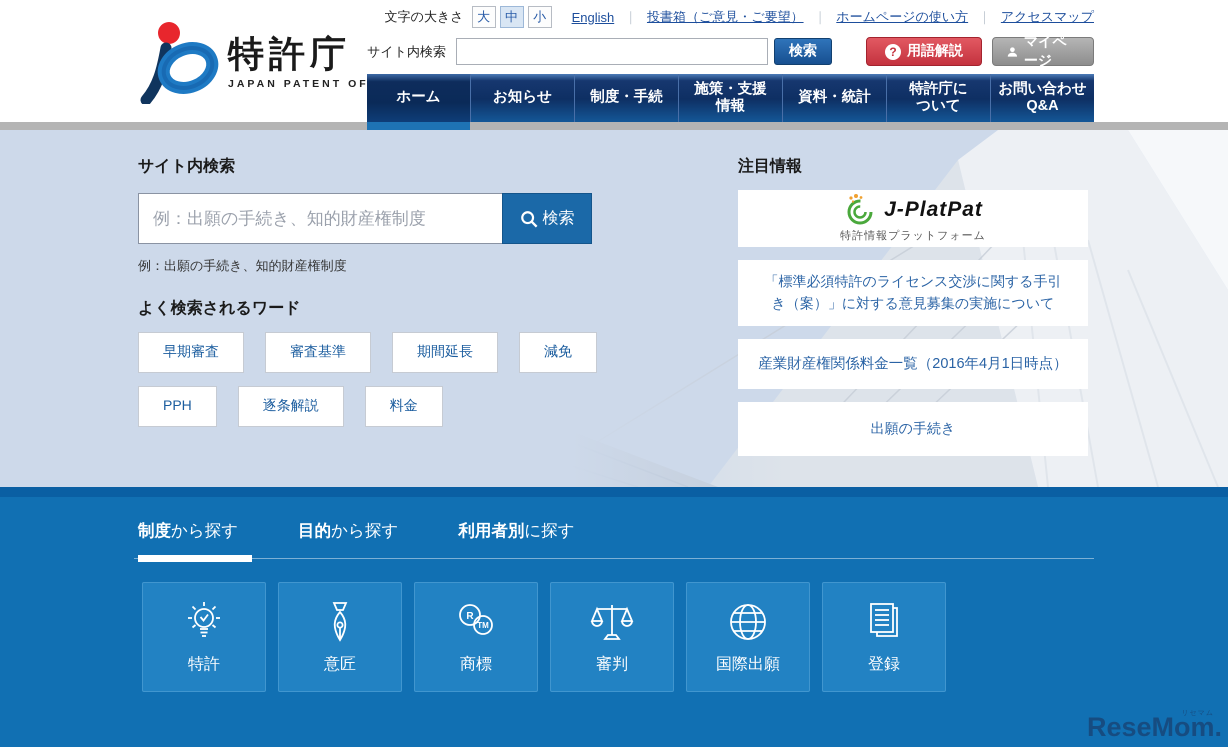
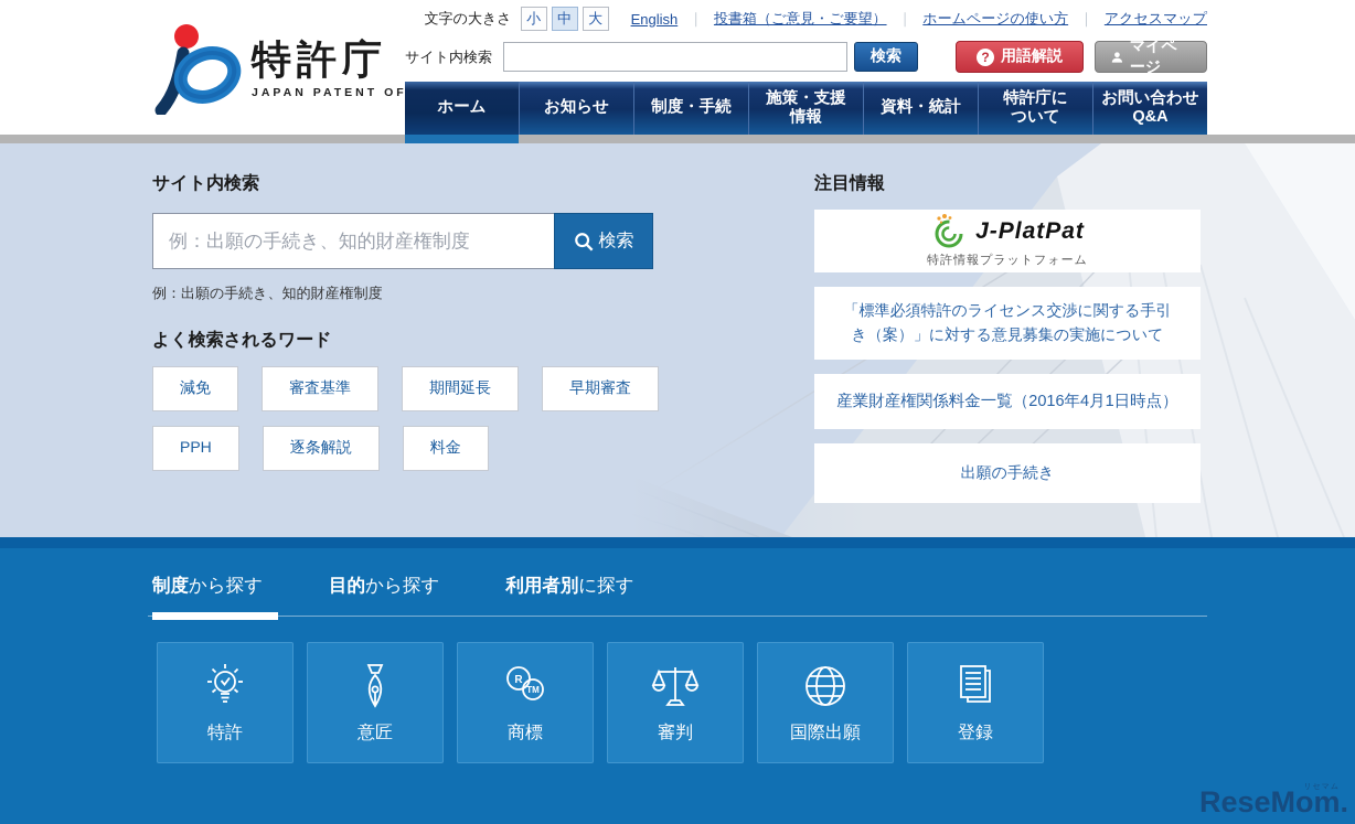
  特許庁
  JAPAN PATENT OF
  文字の大きさ
- 大
+ 小
  中
- 小
+ 大
  English
  ｜
  投書箱（ご意見・ご要望）
  ｜
  ホームページの使い方
  ｜
  アクセスマップ
  サイト内検索
  検索
  ?
  用語解説
  マイページ
  ホーム
  お知らせ
  制度・手続
  施策・支援
  情報
  資料・統計
  特許庁に
  ついて
  お問い合わせ
  Q&A
  サイト内検索
  例：出願の手続き、知的財産権制度
  検索
  例：出願の手続き、知的財産権制度
  よく検索されるワード
- 早期審査
+ 減免
  審査基準
  期間延長
- 減免
+ 早期審査
  PPH
  逐条解説
  料金
  注目情報
  J-PlatPat
  特許情報プラットフォーム
  「標準必須特許のライセンス交渉に関する手引き（案）」に対する意見募集の実施について
  産業財産権関係料金一覧（2016年4月1日時点）
  出願の手続き
  制度から探す
  目的から探す
  利用者別に探す
  特許
  意匠
  R
  TM
  商標
  審判
  国際出願
  登録
  ReseMom.
